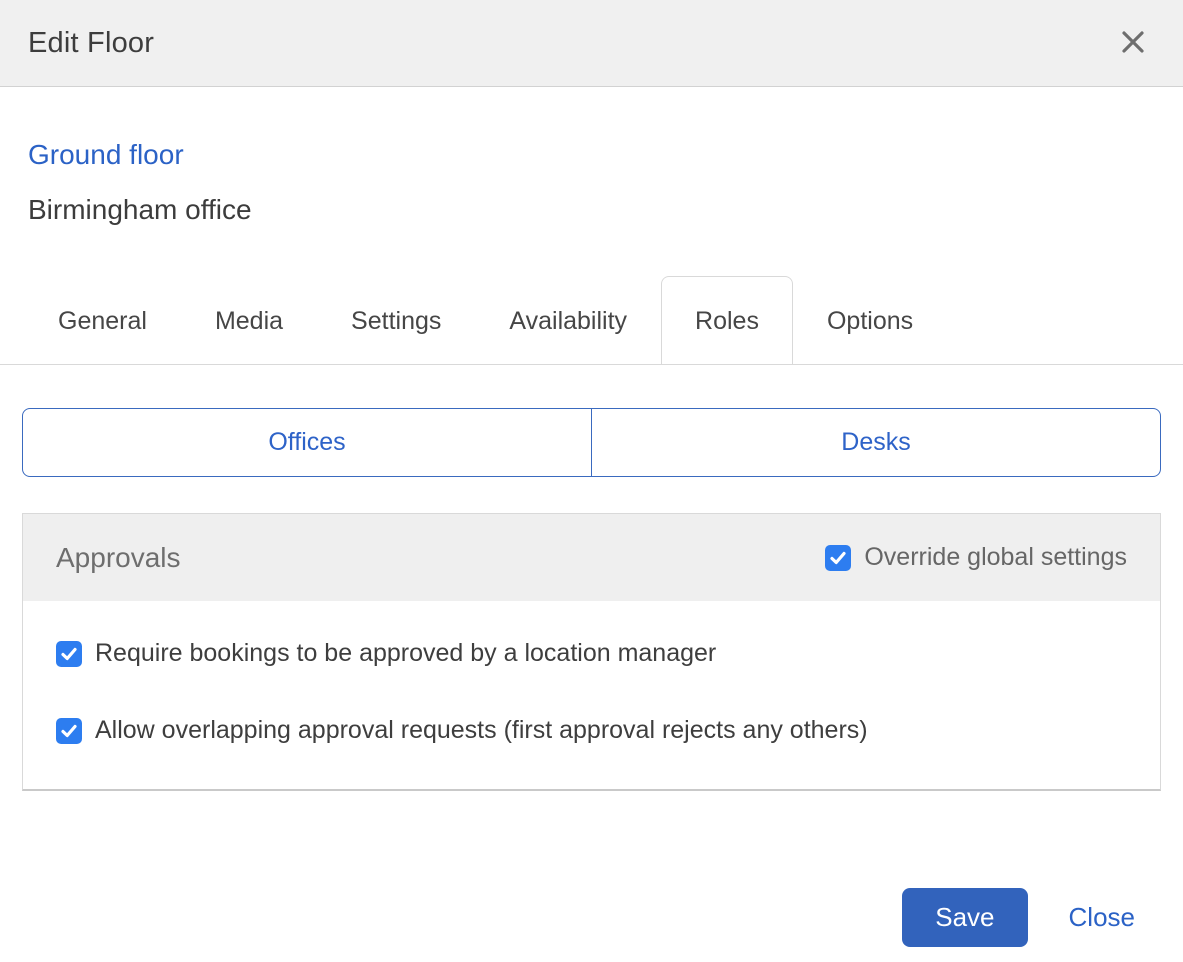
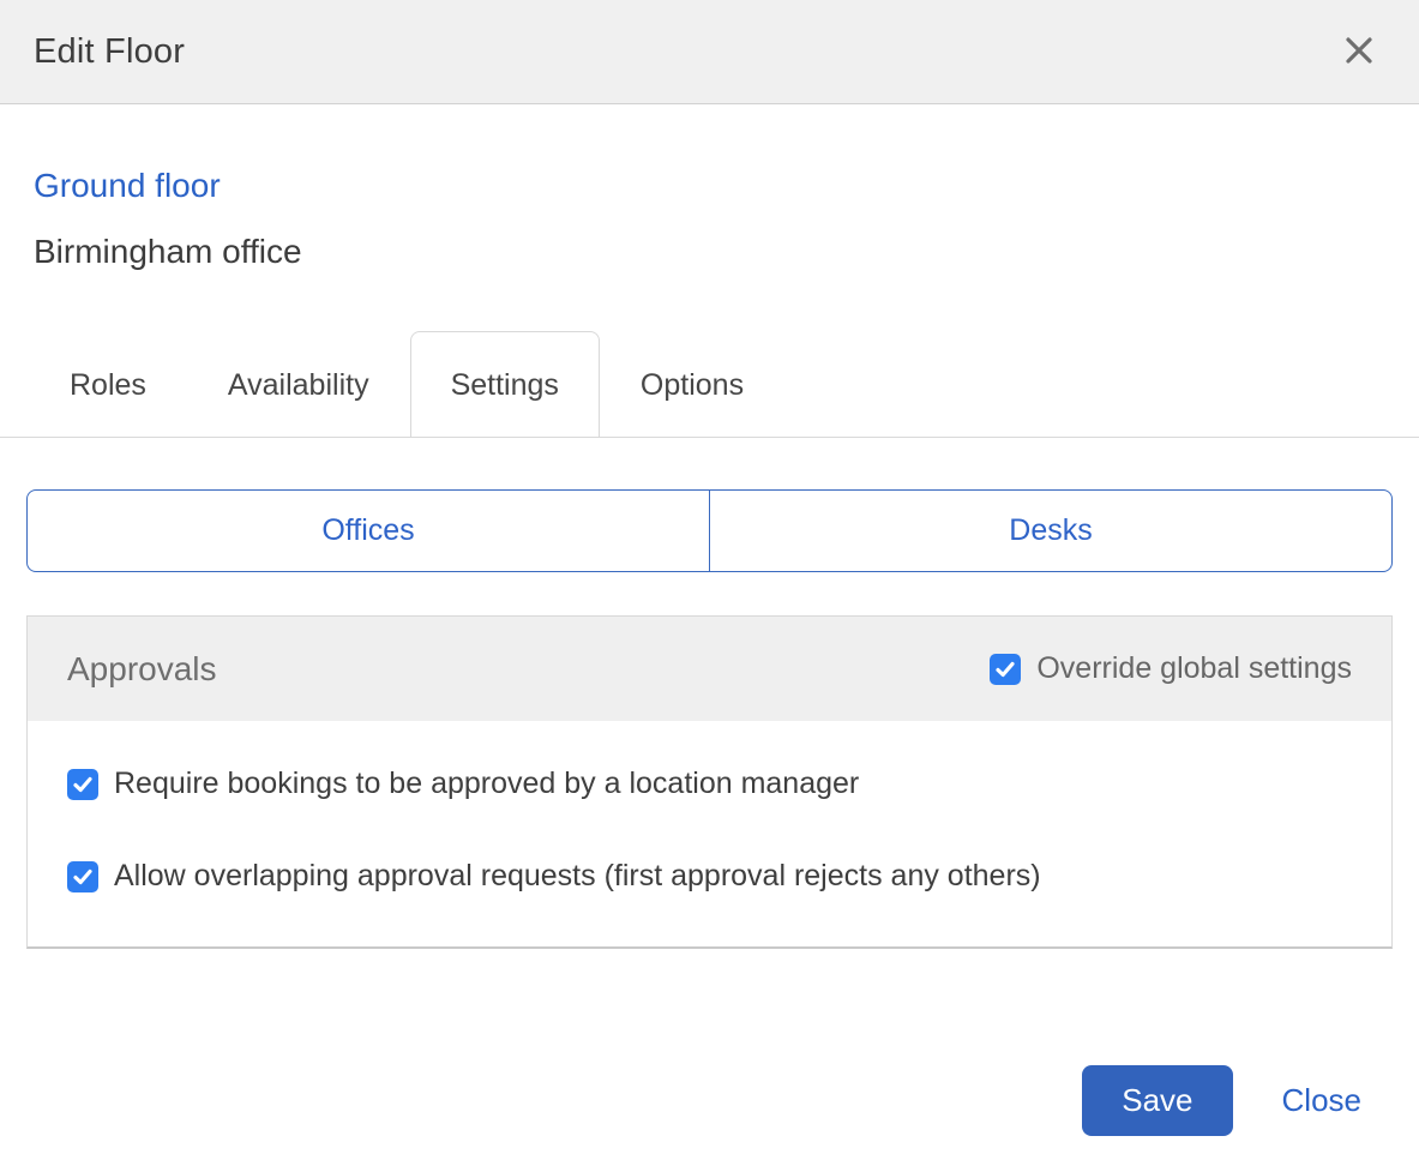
  Edit Floor
  Ground floor
  Birmingham office
- General
- Media
- Settings
+ Roles
  Availability
- Roles
+ Settings
  Options
  Offices
  Desks
  Approvals
  Override global settings
  Require bookings to be approved by a location manager
  Allow overlapping approval requests (first approval rejects any others)
  Save
  Close
